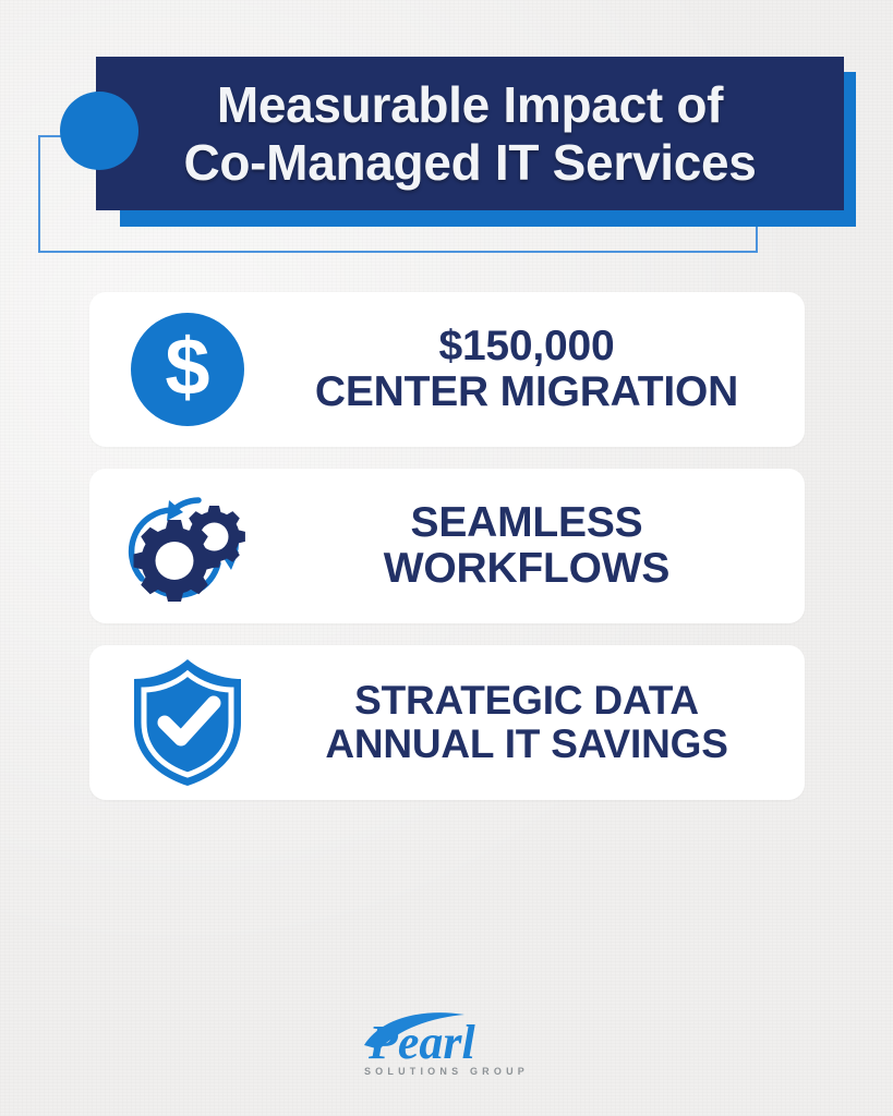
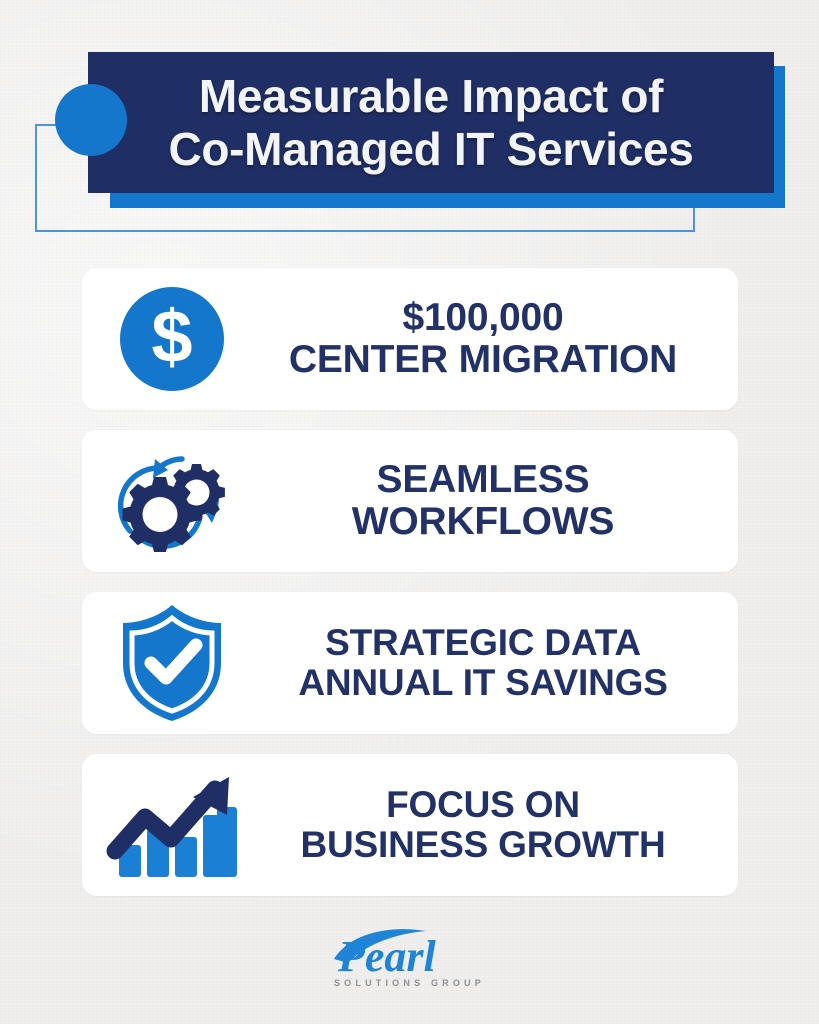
  Measurable Impact of
  Co-Managed IT Services
  $
- $150,000
+ $100,000
  CENTER MIGRATION
  SEAMLESS
  WORKFLOWS
  STRATEGIC DATA
  ANNUAL IT SAVINGS
+ FOCUS ON
+ BUSINESS GROWTH
  Pearl
  SOLUTIONS GROUP
